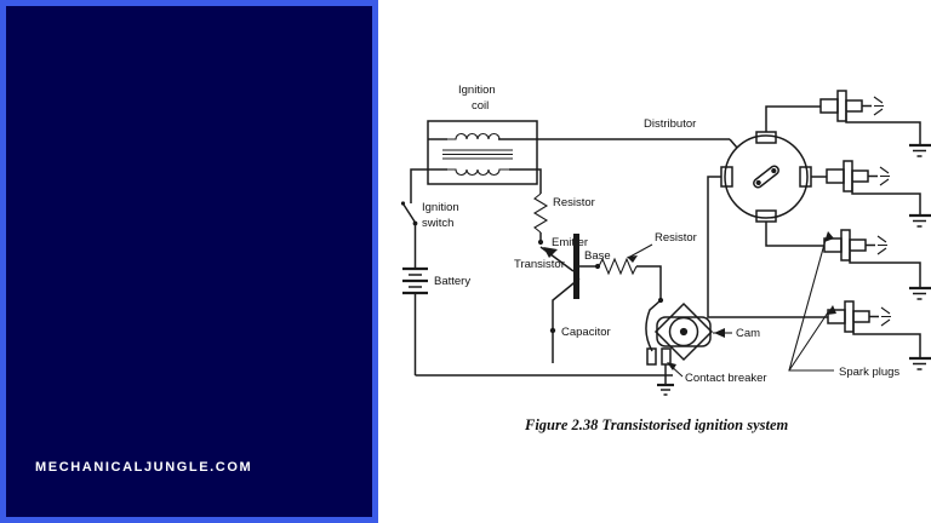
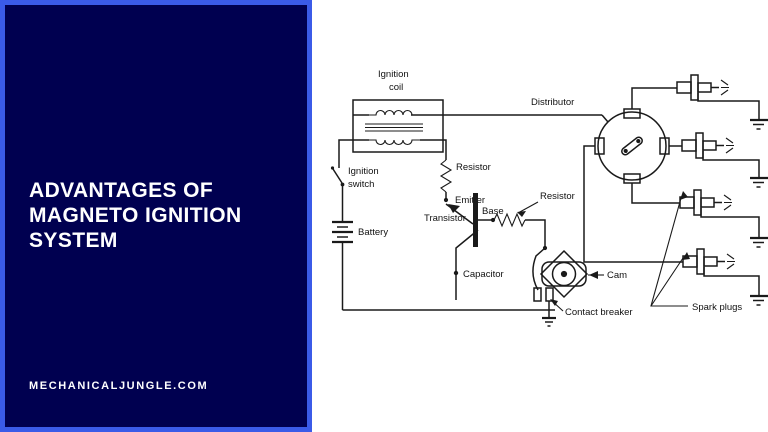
+ ADVANTAGES OF MAGNETO IGNITION SYSTEM
  MECHANICALJUNGLE.COM
  Ignition
  coil
  Ignition
  switch
  Battery
  Resistor
  Emiter
  Transistor
  Base
  Resistor
  Capacitor
  Cam
  Contact breaker
  Distributor
  Spark plugs
- Figure 2.38 Transistorised ignition system
